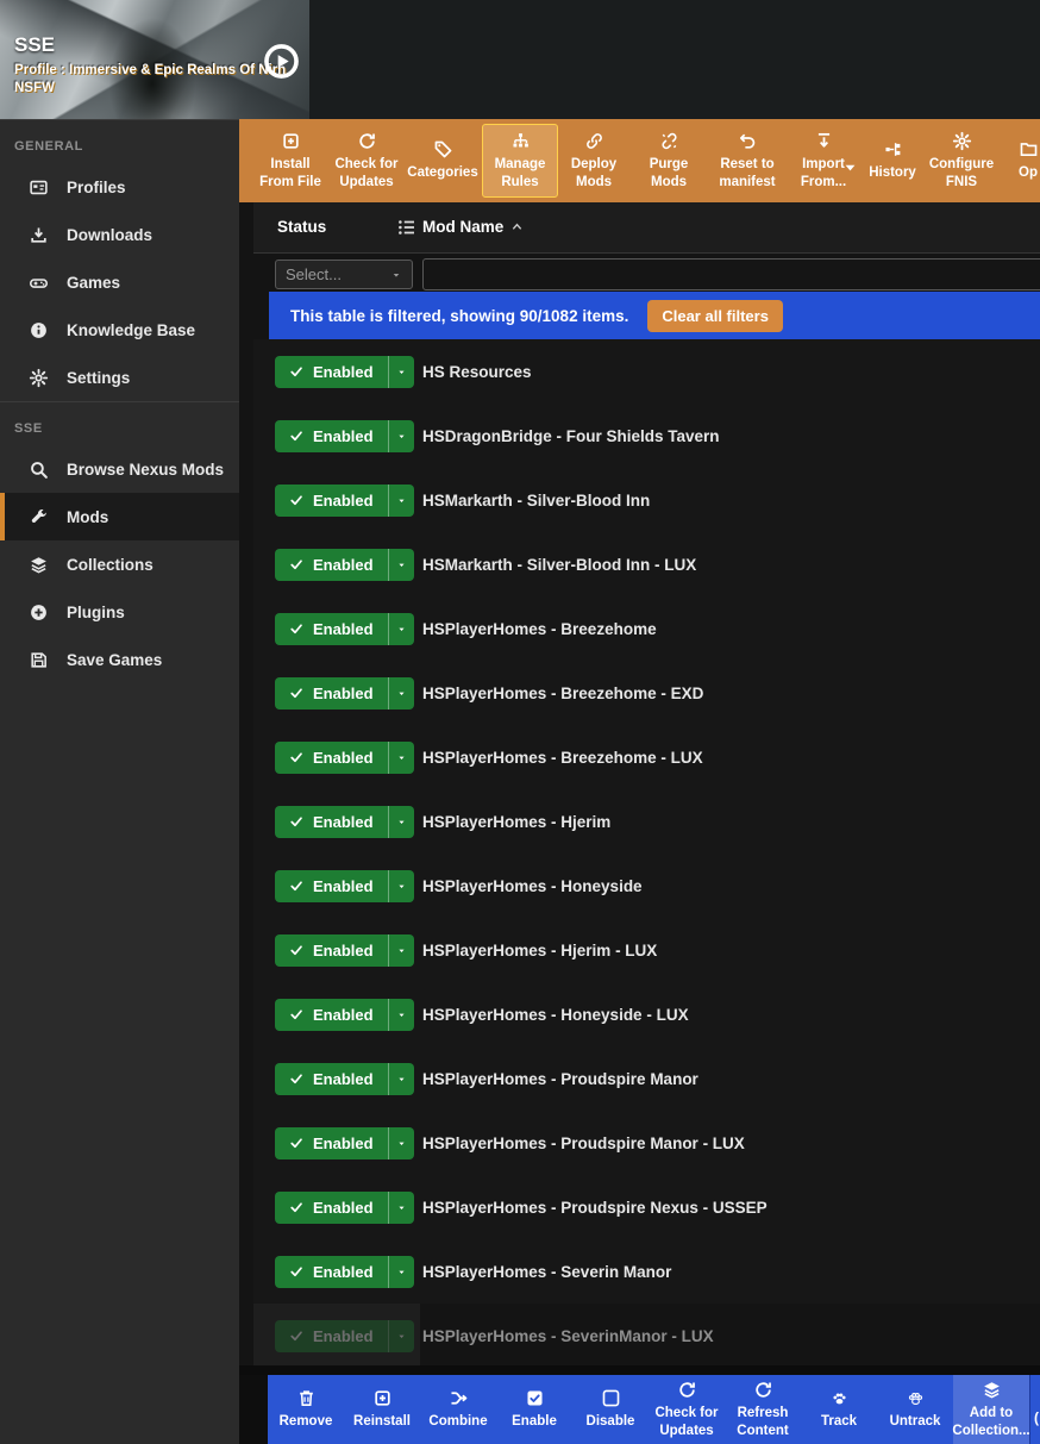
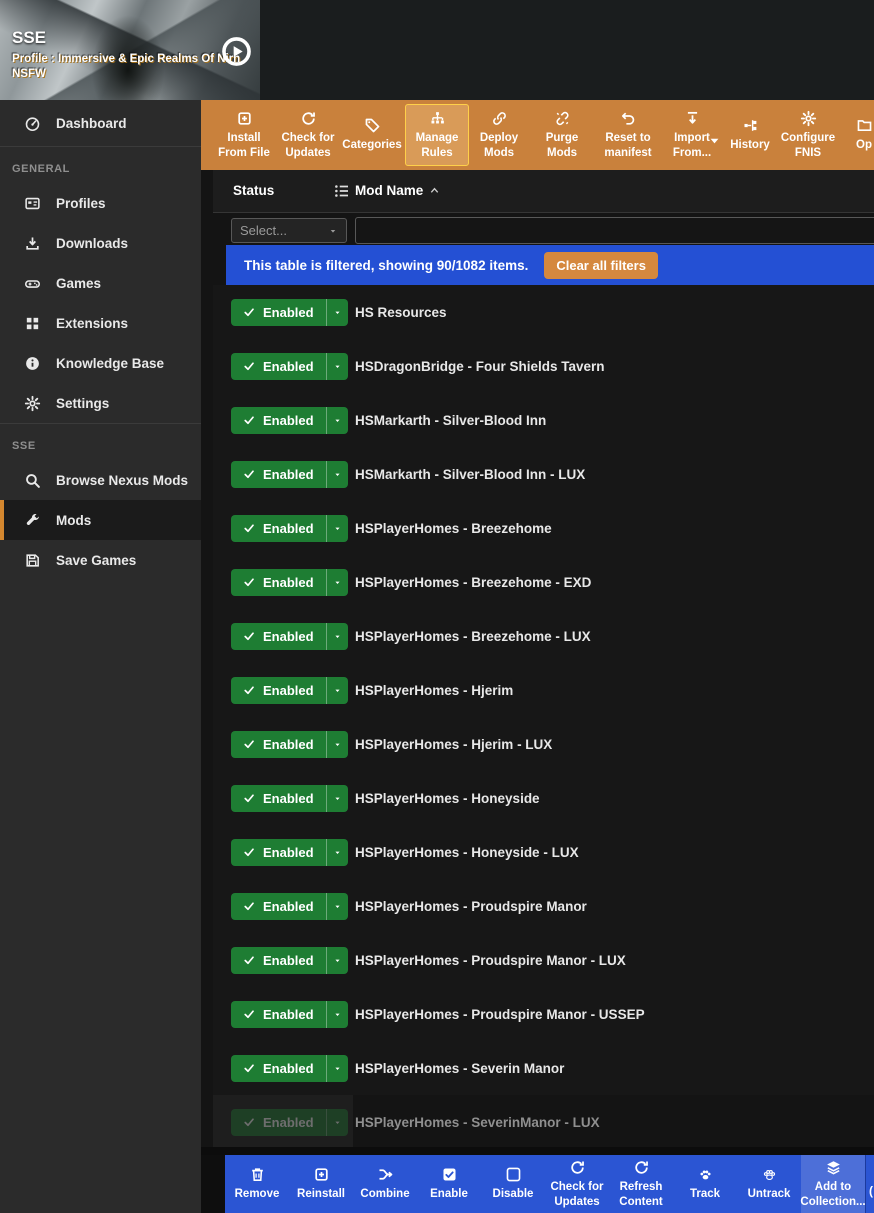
  SSE
  Profile : Immersive & Epic Realms Of Nrn
  NSFW
  Install From File
  Check for Updates
  Categories
  Manage Rules
  Deploy Mods
  Purge Mods
  Reset to manifest
  Import From...
  History
  Configure FNIS
  Op
+ Dashboard
  GENERAL
  Profiles
  Downloads
  Games
+ Extensions
  Knowledge Base
  Settings
  SSE
  Browse Nexus Mods
  Mods
- Collections
- Plugins
  Save Games
  Status
  Mod Name
  Select...
  This table is filtered, showing 90/1082 items.
  Clear all filters
  Enabled
  HS Resources
  Enabled
  HSDragonBridge - Four Shields Tavern
  Enabled
  HSMarkarth - Silver-Blood Inn
  Enabled
  HSMarkarth - Silver-Blood Inn - LUX
  Enabled
  HSPlayerHomes - Breezehome
  Enabled
  HSPlayerHomes - Breezehome - EXD
  Enabled
  HSPlayerHomes - Breezehome - LUX
  Enabled
  HSPlayerHomes - Hjerim
  Enabled
- HSPlayerHomes - Honeyside
+ HSPlayerHomes - Hjerim - LUX
  Enabled
- HSPlayerHomes - Hjerim - LUX
+ HSPlayerHomes - Honeyside
  Enabled
  HSPlayerHomes - Honeyside - LUX
  Enabled
  HSPlayerHomes - Proudspire Manor
  Enabled
  HSPlayerHomes - Proudspire Manor - LUX
  Enabled
- HSPlayerHomes - Proudspire Nexus - USSEP
+ HSPlayerHomes - Proudspire Manor - USSEP
  Enabled
  HSPlayerHomes - Severin Manor
  Enabled
  HSPlayerHomes - SeverinManor - LUX
  Remove
  Reinstall
  Combine
  Enable
  Disable
  Check for Updates
  Refresh Content
  Track
  Untrack
  Add to Collection...
  (
